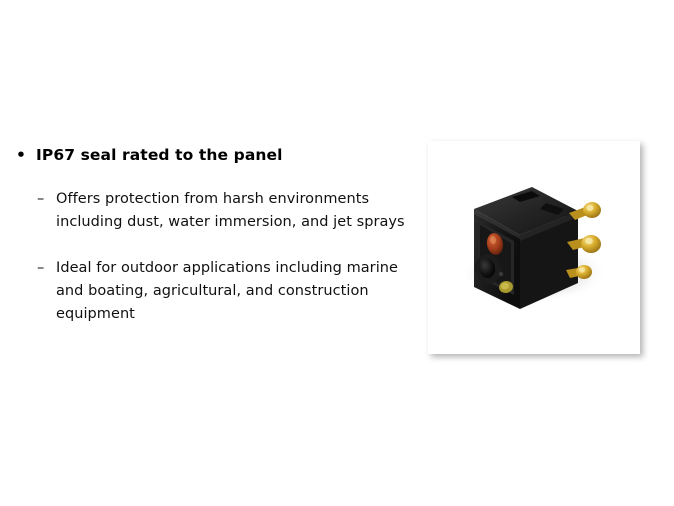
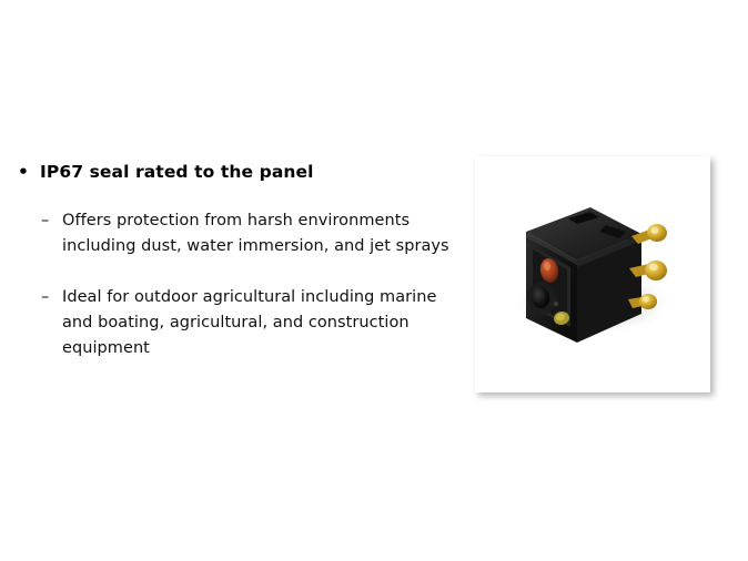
  •
  IP67 seal rated to the panel
  –
  Offers protection from harsh environments including dust, water immersion, and jet sprays
  –
- Ideal for outdoor applications including marine and boating, agricultural, and construction equipment
+ Ideal for outdoor agricultural including marine and boating, agricultural, and construction equipment
